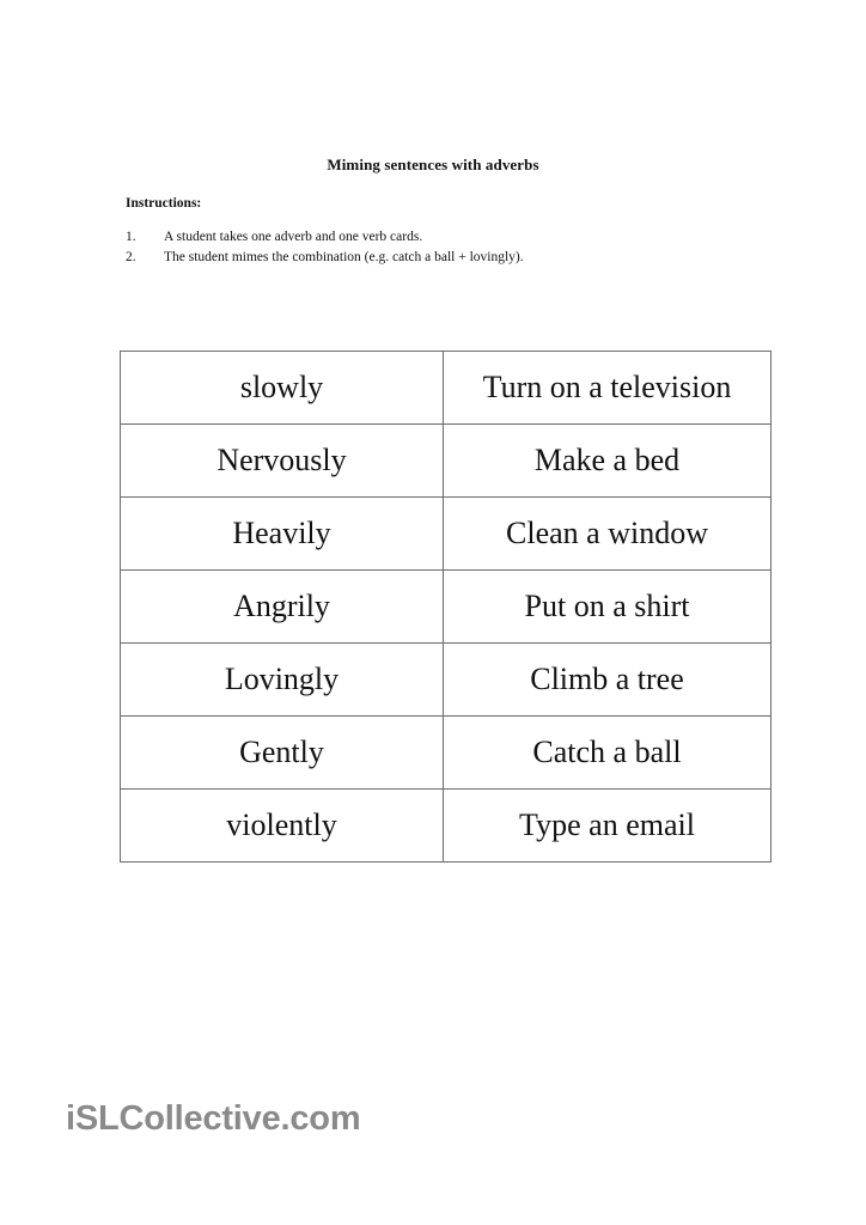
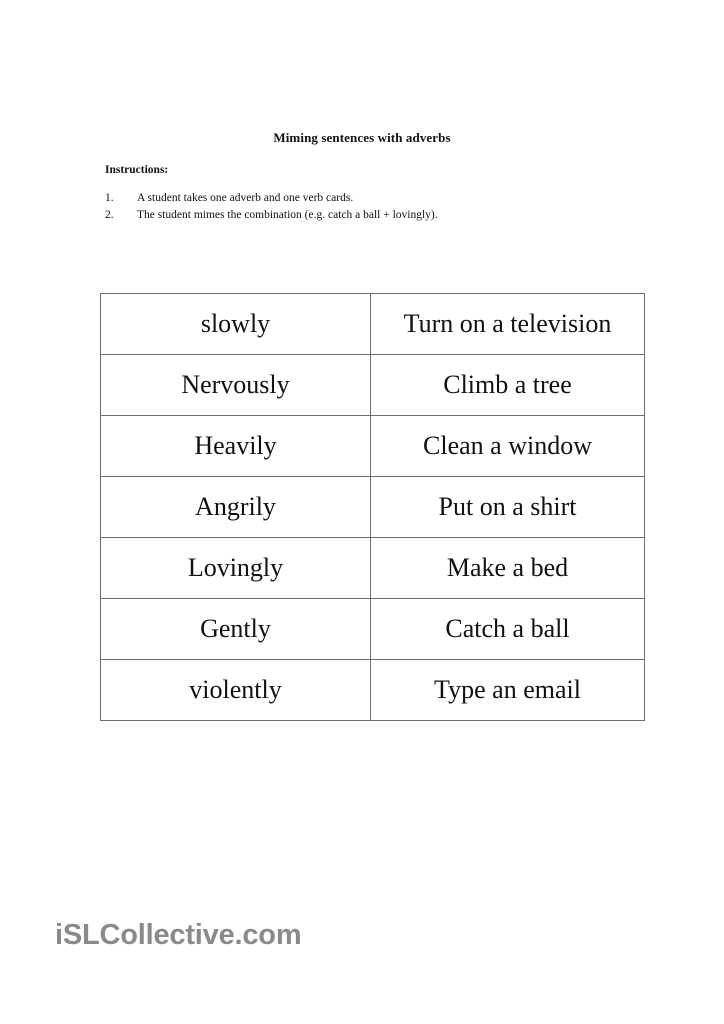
  Miming sentences with adverbs
  Instructions:
  1.
  A student takes one adverb and one verb cards.
  2.
  The student mimes the combination (e.g. catch a ball + lovingly).
  slowly	Turn on a television
- Nervously	Make a bed
+ Nervously	Climb a tree
  Heavily	Clean a window
  Angrily	Put on a shirt
- Lovingly	Climb a tree
+ Lovingly	Make a bed
  Gently	Catch a ball
  violently	Type an email
  iSLCollective.com
